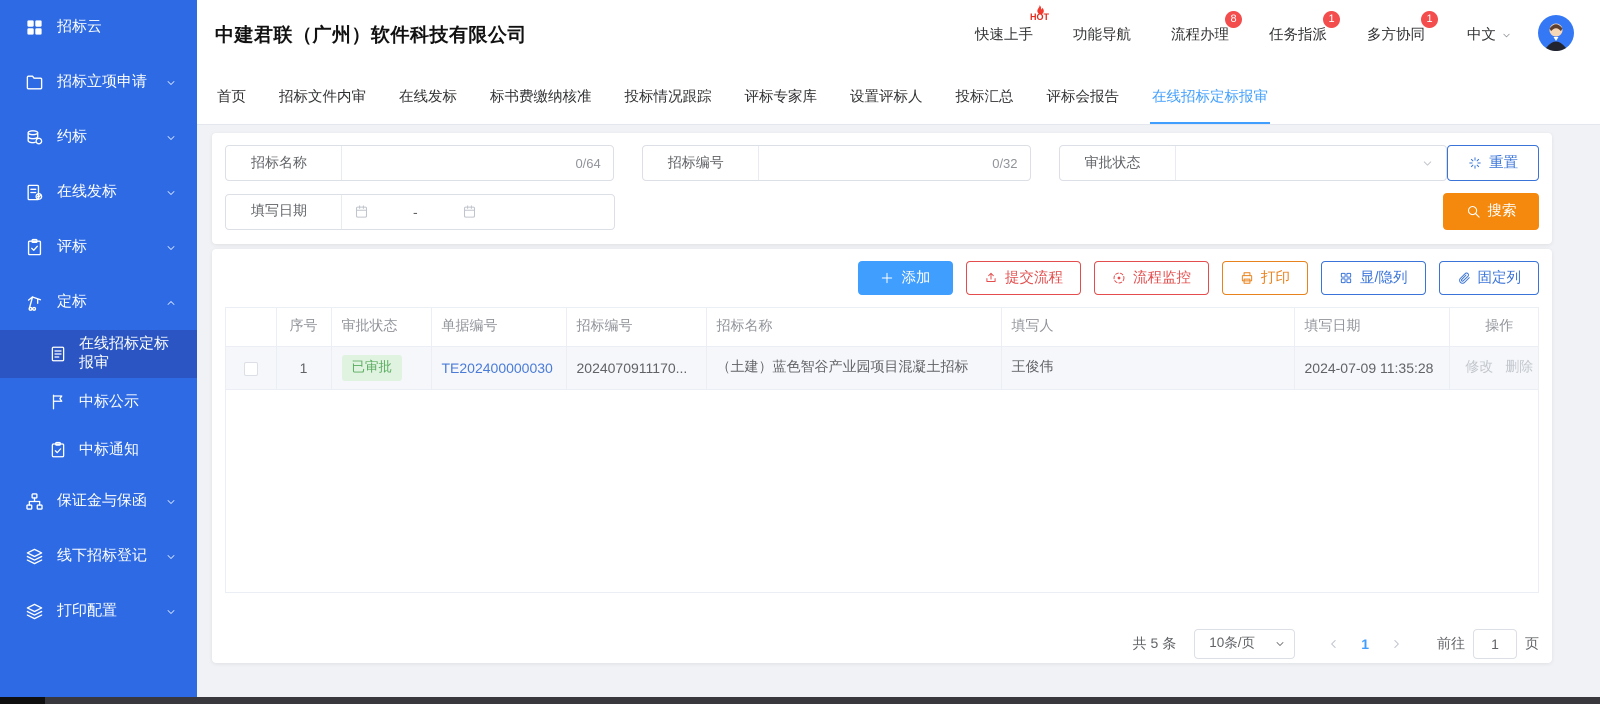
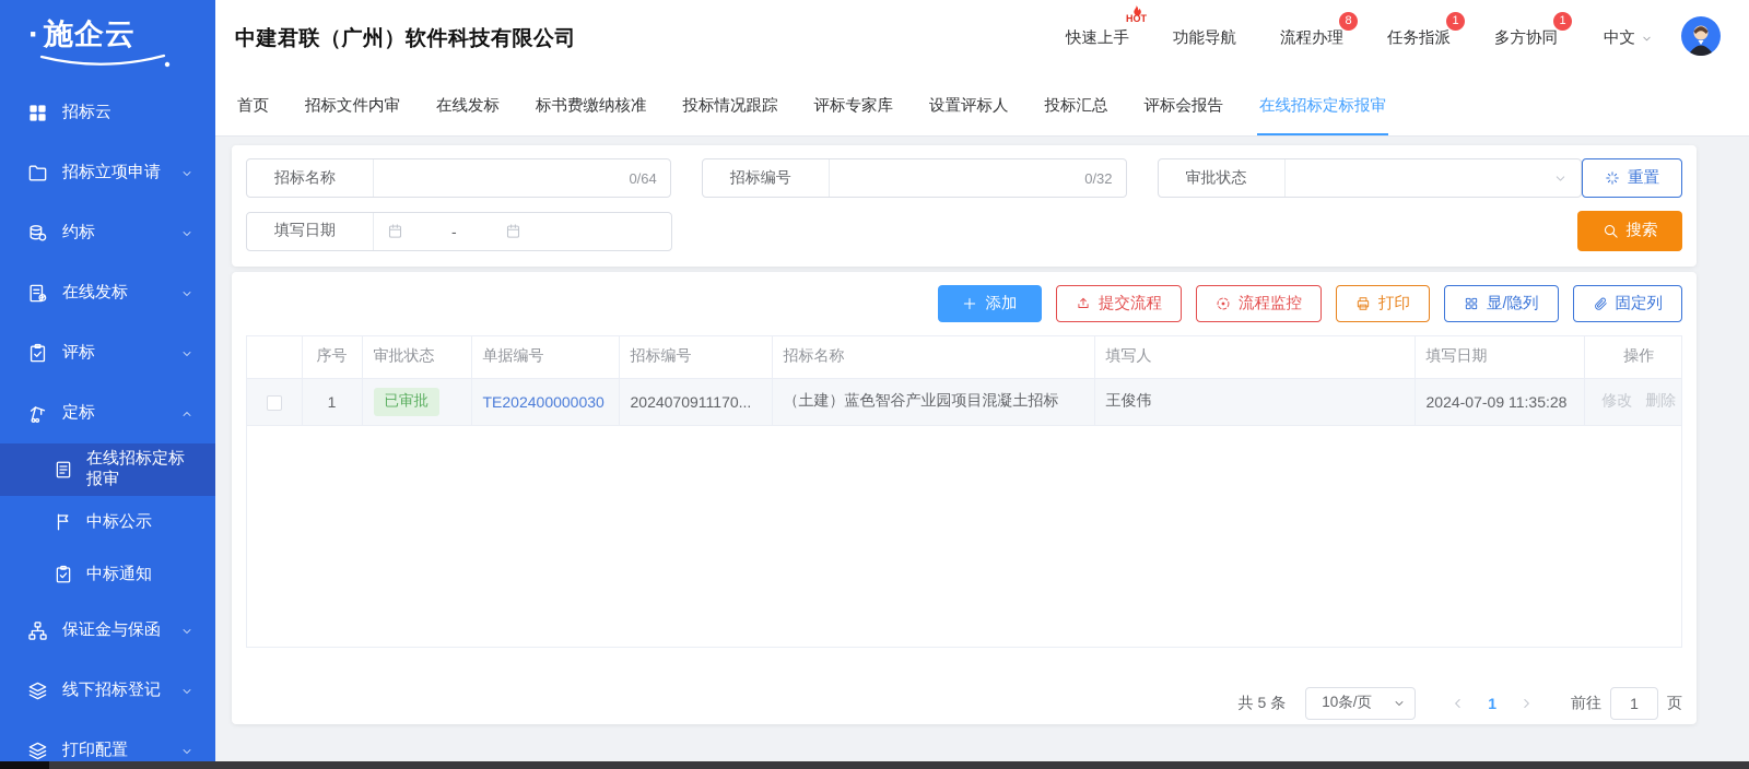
+ ·
+ 施企云
  招标云
  招标立项申请
  约标
  在线发标
  评标
  定标
  在线招标定标报审
  中标公示
  中标通知
  保证金与保函
  线下招标登记
  打印配置
  中建君联（广州）软件科技有限公司
  快速上手
  HOT
  功能导航
  流程办理
  8
  任务指派
  1
  多方协同
  1
  中文
  首页
  招标文件内审
  在线发标
  标书费缴纳核准
  投标情况跟踪
  评标专家库
  设置评标人
  投标汇总
  评标会报告
  在线招标定标报审
  招标名称
  0/64
  招标编号
  0/32
  审批状态
  重置
  填写日期
  -
  搜索
  添加
  提交流程
  流程监控
  打印
  显/隐列
  固定列
  	序号	审批状态	单据编号	招标编号	招标名称	填写人	填写日期	操作
  	1	已审批	TE202400000030	2024070911170...	（土建）蓝色智谷产业园项目混凝土招标	王俊伟	2024-07-09 11:35:28	修改 删除
  共 5 条
  10条/页
  1
  前往
  1
  页
